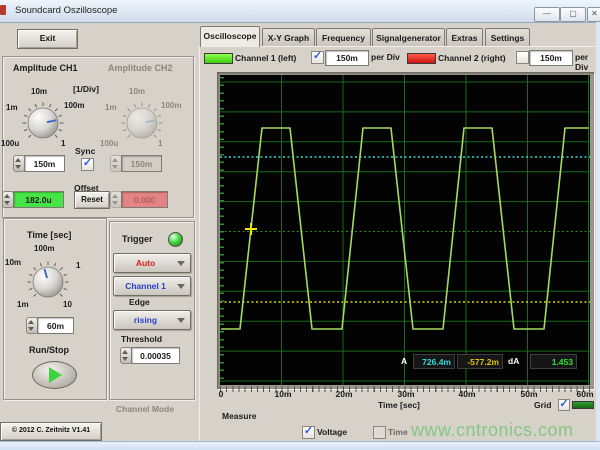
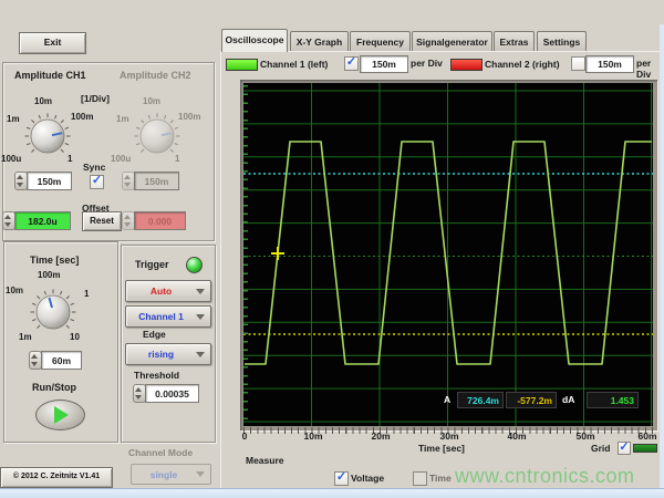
- Soundcard Oszilloscope
- —
- ▢
- ✕
  Exit
  Amplitude CH1
  Amplitude CH2
  [1/Div]
  100u
  1m
  10m
  100m
  1
  100u
  1m
  10m
  100m
  1
  150m
  Sync
  ✓
  150m
  Offset
  182.0u
  Reset
  0.000
  Time [sec]
  100m
  10m
  1
  1m
  10
  60m
  Run/Stop
  Trigger
  Auto
  Channel 1
  Edge
  rising
  Threshold
  0.00035
  Channel Mode
+ single
  Oscilloscope
  X-Y Graph
  Frequency
  Signalgenerator
  Extras
  Settings
  Channel 1 (left)
  ✓
  150m
  per Div
  Channel 2 (right)
  ✓
  150m
  per Div
  A
  726.4m
  -577.2m
  dA
  1.453
  0
  10m
  20m
  30m
  40m
  50m
  60m
  Time [sec]
  Grid
  ✓
  Measure
  ✓
  Voltage
  ✓
  Time
  www.cntronics.com
